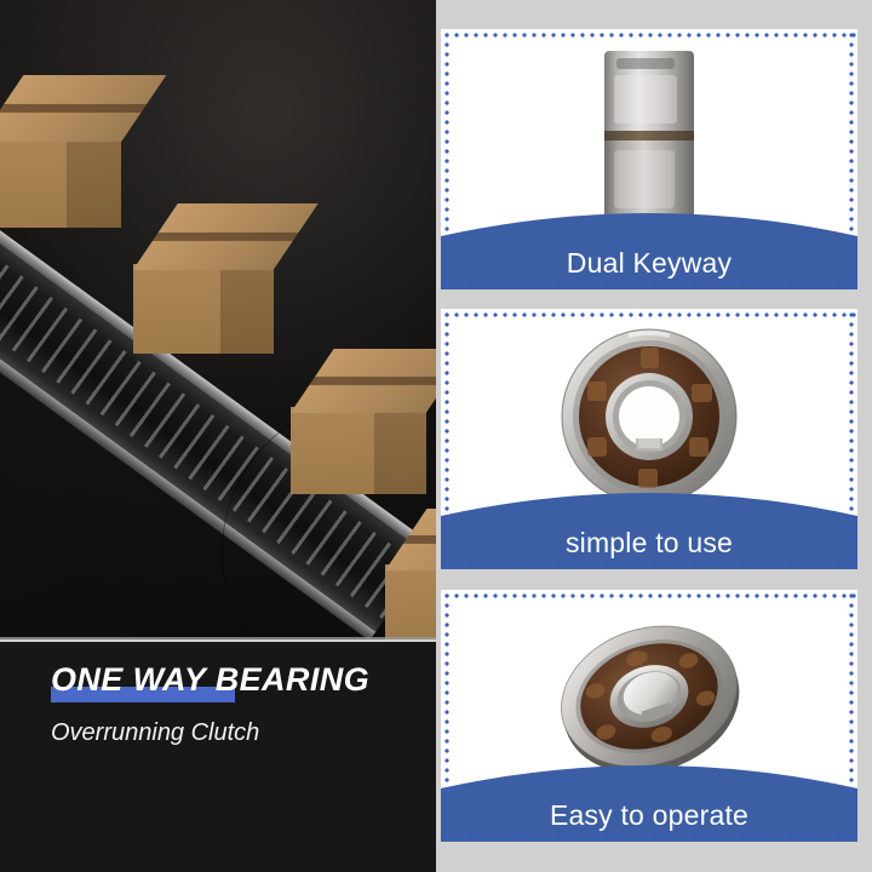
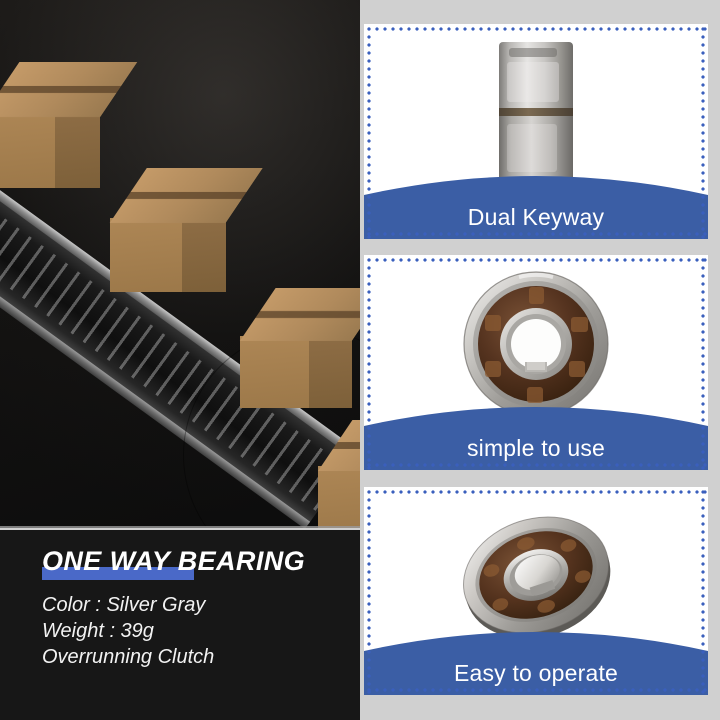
  ONE WAY BEARING
+ Color : Silver Gray
+ Weight : 39g
  Overrunning Clutch
